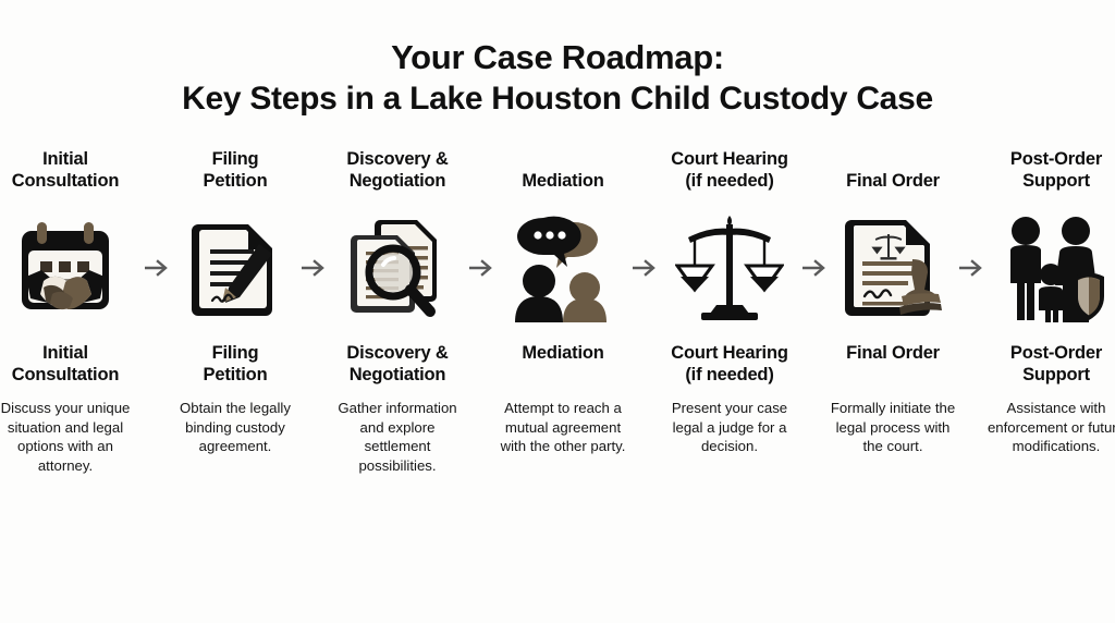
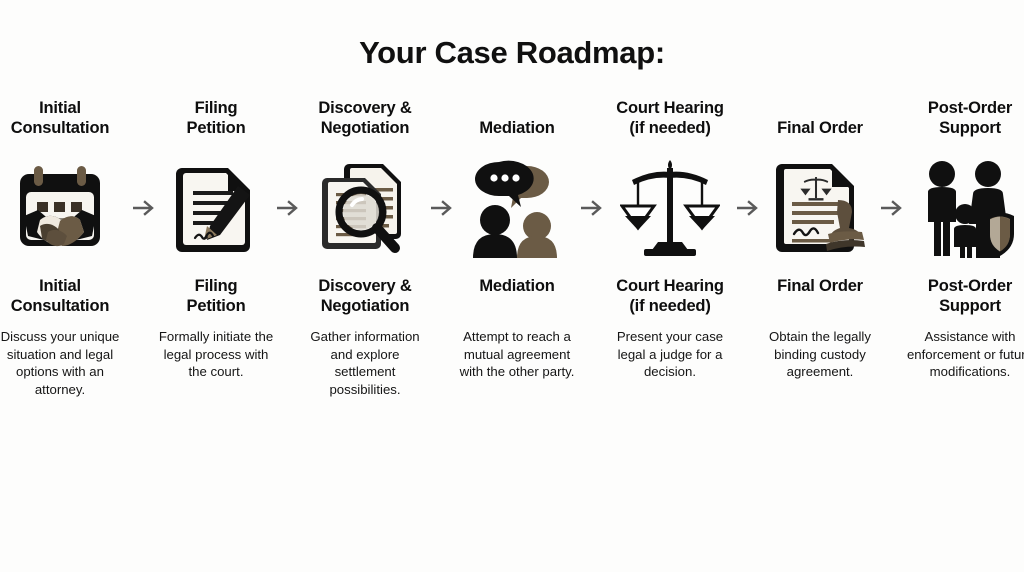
  Your Case Roadmap:
- Key Steps in a Lake Houston Child Custody Case
  Initial
  Consultation
  Initial
  Consultation
  Discuss your unique situation and legal options with an attorney.
  Filing
  Petition
  Filing
  Petition
- Obtain the legally binding custody agreement.
+ Formally initiate the legal process with the court.
  Discovery &
  Negotiation
  Discovery &
  Negotiation
  Gather information and explore settlement possibilities.
  Mediation
  Mediation
  Attempt to reach a mutual agreement with the other party.
  Court Hearing
  (if needed)
  Court Hearing
  (if needed)
  Present your case legal a judge for a decision.
  Final Order
  Final Order
- Formally initiate the legal process with the court.
+ Obtain the legally binding custody agreement.
  Post-Order
  Support
  Post-Order
  Support
  Assistance with enforcement or futu modifications.
